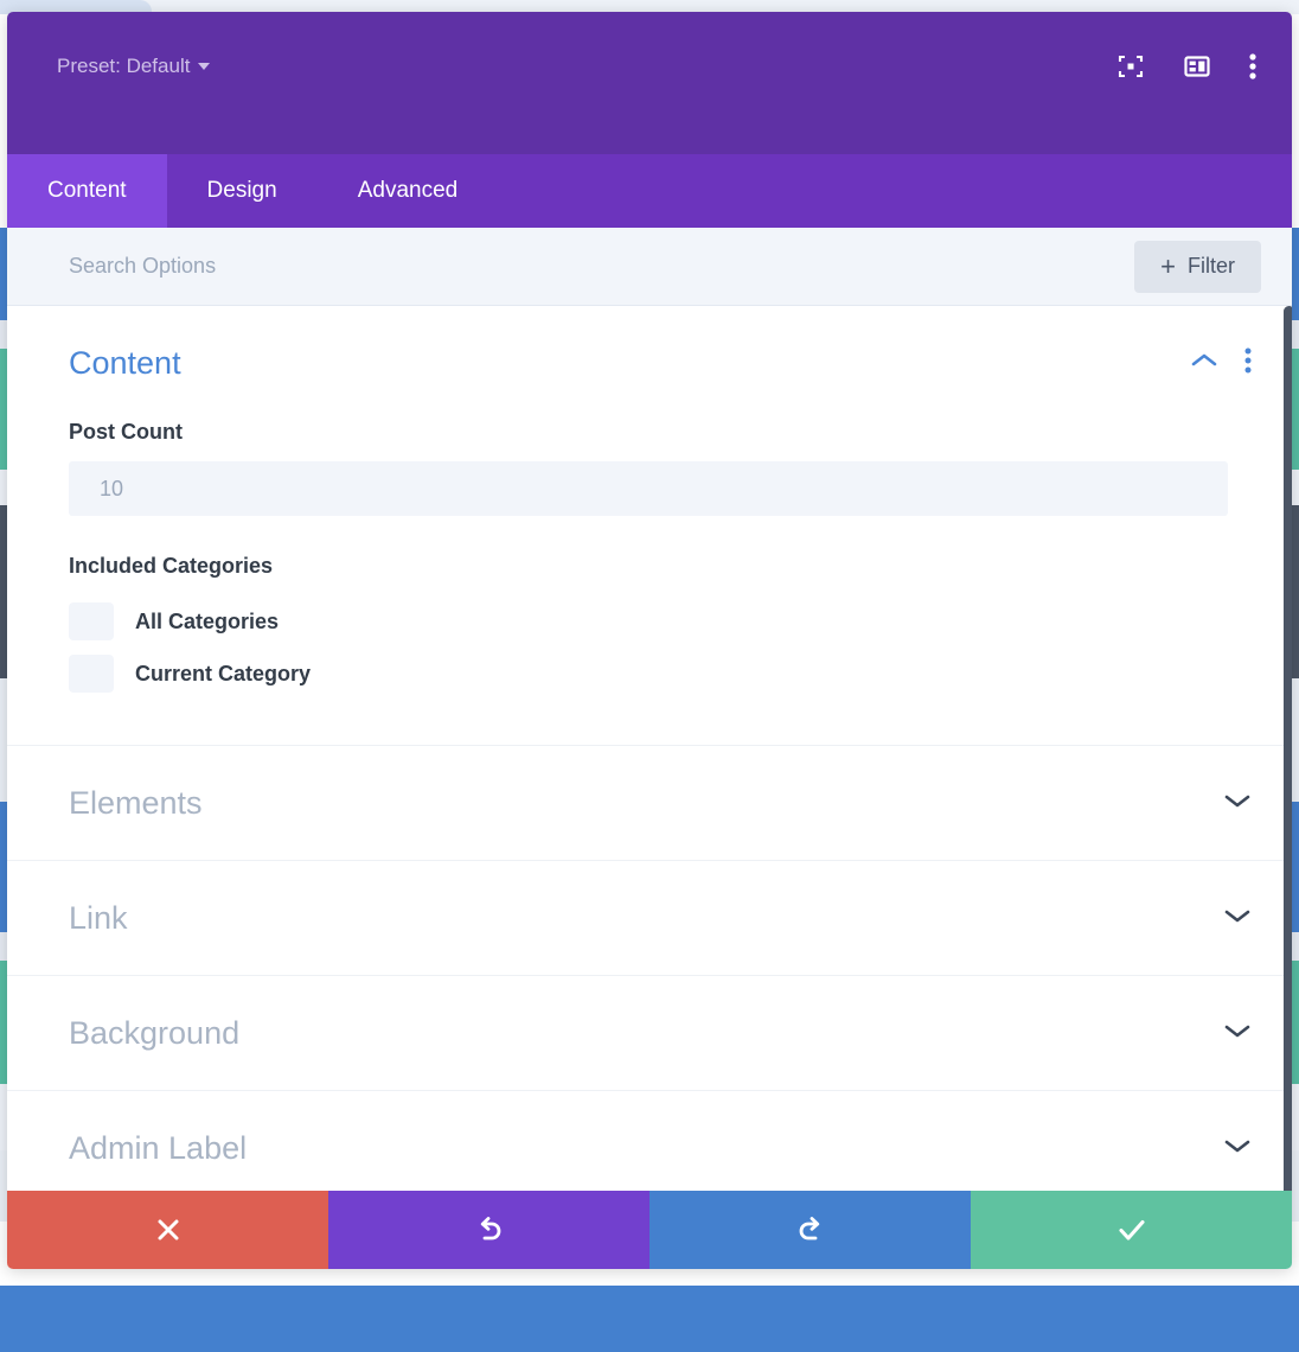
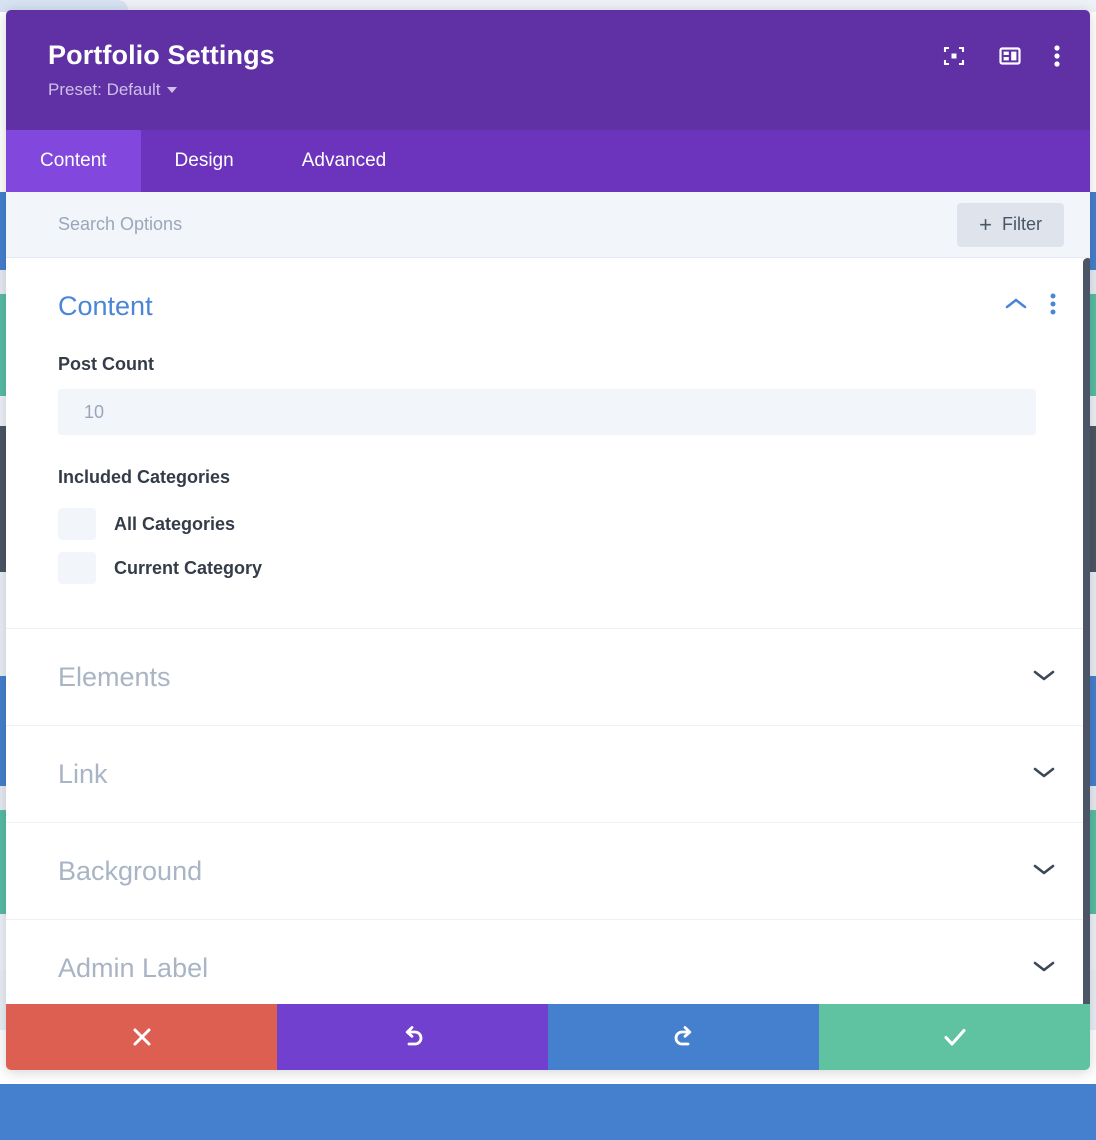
+ Portfolio Settings
  Preset: Default
  Content
  Design
  Advanced
  Search Options
  +
  Filter
  Content
  Post Count
  10
  Included Categories
  All Categories
  Current Category
  Elements
  Link
  Background
  Admin Label
